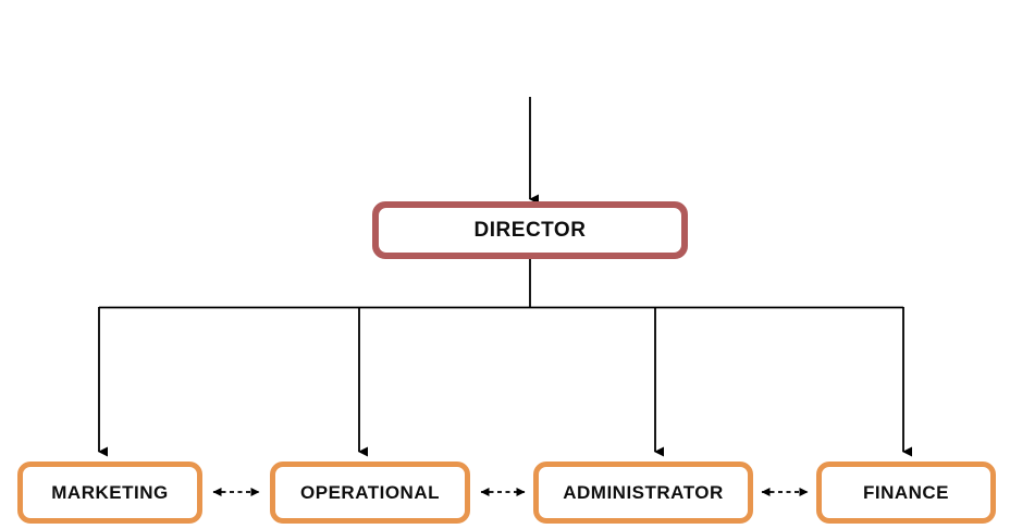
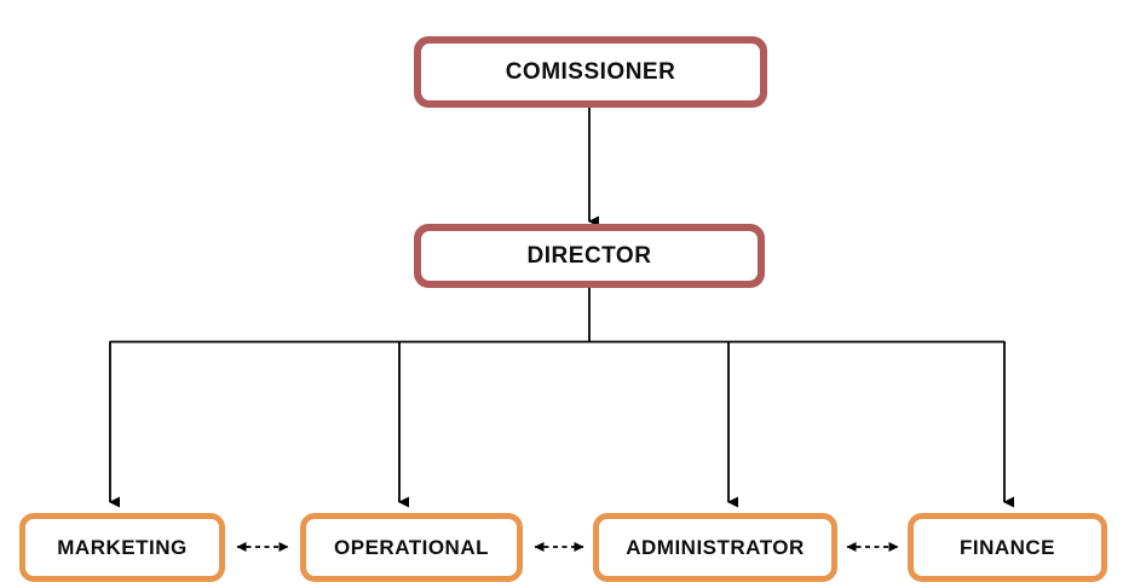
+ COMISSIONER
  DIRECTOR
  MARKETING
  OPERATIONAL
  ADMINISTRATOR
  FINANCE
